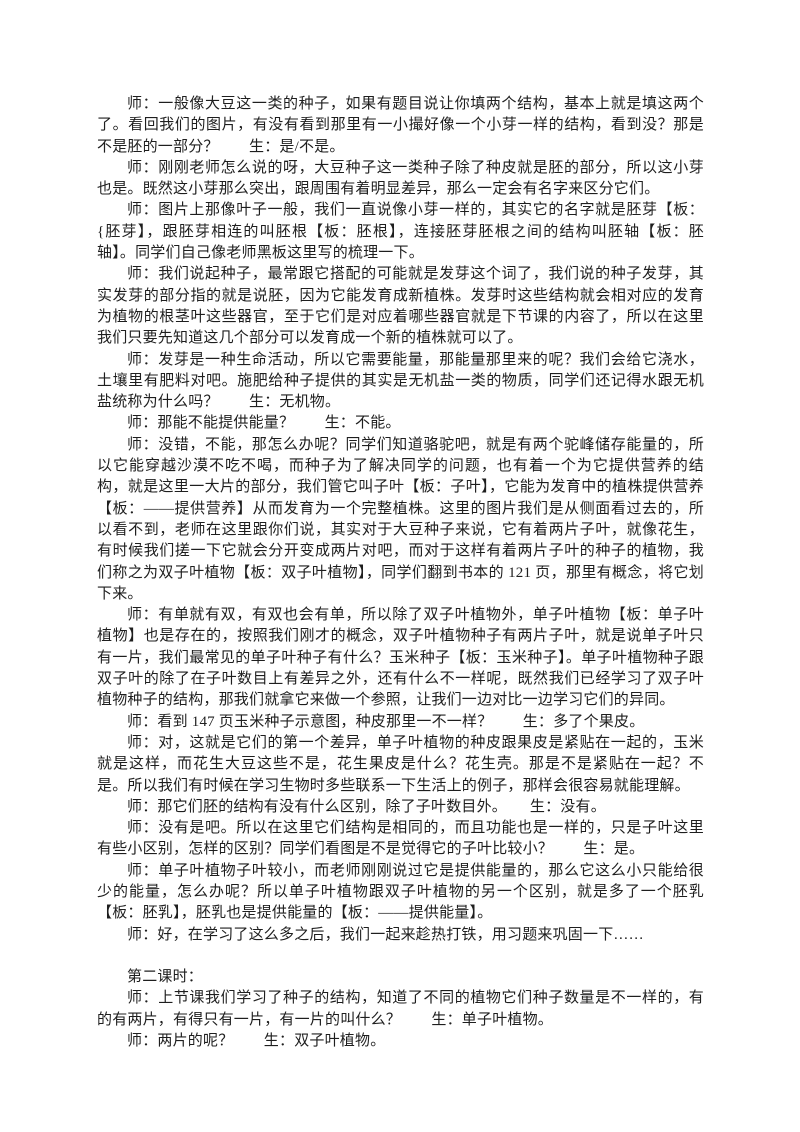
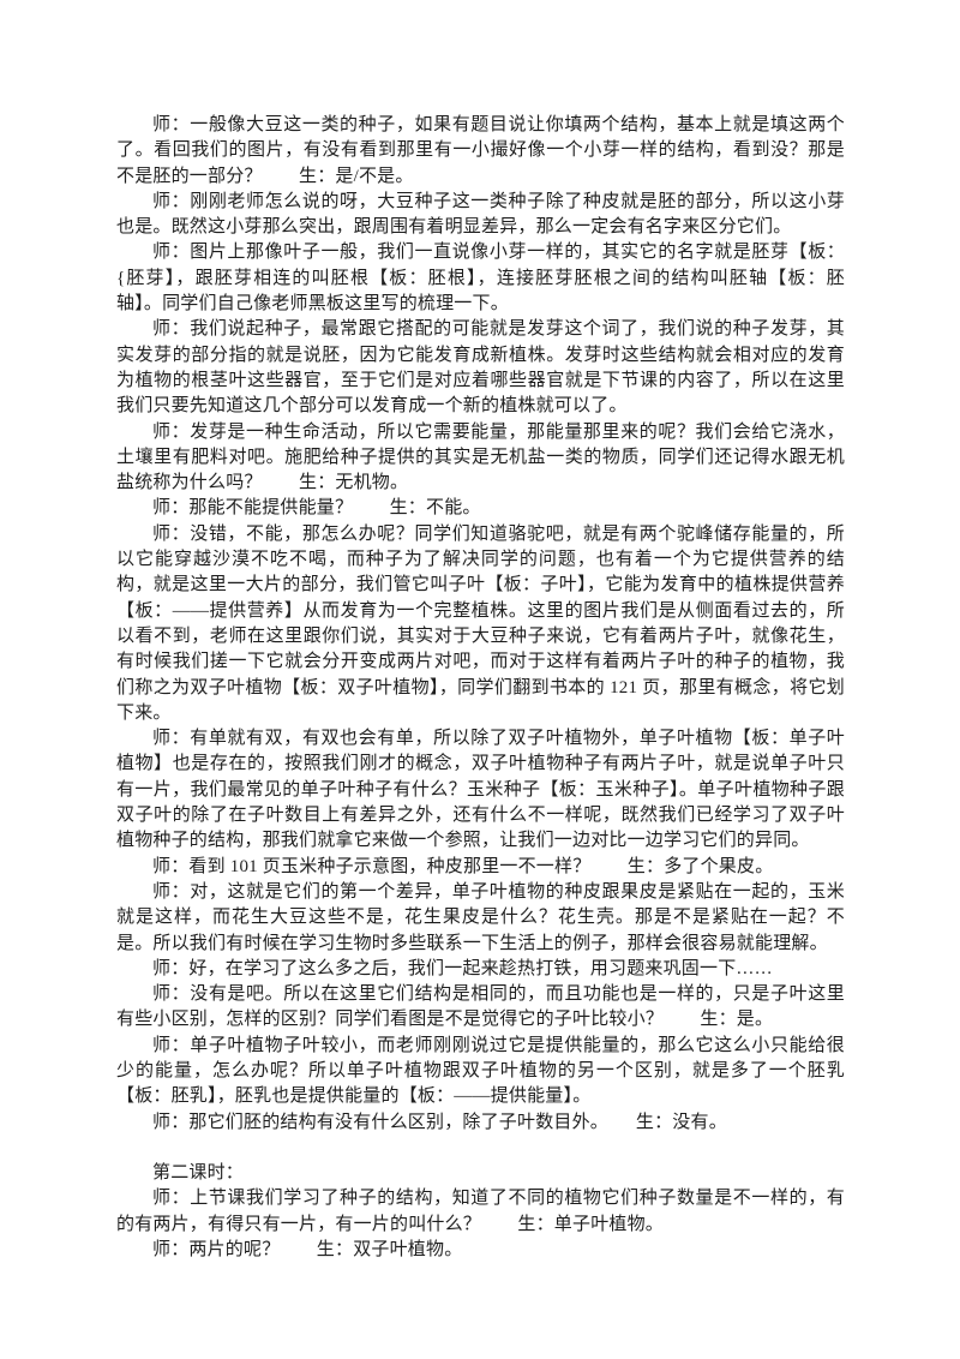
  师：一般像大豆这一类的种子，如果有题目说让你填两个结构，基本上就是填这两个了。看回我们的图片，有没有看到那里有一小撮好像一个小芽一样的结构，看到没？那是不是胚的一部分？ 生：是/不是。
  师：刚刚老师怎么说的呀，大豆种子这一类种子除了种皮就是胚的部分，所以这小芽也是。既然这小芽那么突出，跟周围有着明显差异，那么一定会有名字来区分它们。
  师：图片上那像叶子一般，我们一直说像小芽一样的，其实它的名字就是胚芽【板：{胚芽】，跟胚芽相连的叫胚根【板：胚根】，连接胚芽胚根之间的结构叫胚轴【板：胚轴】。同学们自己像老师黑板这里写的梳理一下。
  师：我们说起种子，最常跟它搭配的可能就是发芽这个词了，我们说的种子发芽，其实发芽的部分指的就是说胚，因为它能发育成新植株。发芽时这些结构就会相对应的发育为植物的根茎叶这些器官，至于它们是对应着哪些器官就是下节课的内容了，所以在这里我们只要先知道这几个部分可以发育成一个新的植株就可以了。
  师：发芽是一种生命活动，所以它需要能量，那能量那里来的呢？我们会给它浇水，土壤里有肥料对吧。施肥给种子提供的其实是无机盐一类的物质，同学们还记得水跟无机盐统称为什么吗？ 生：无机物。
  师：那能不能提供能量？ 生：不能。
  师：没错，不能，那怎么办呢？同学们知道骆驼吧，就是有两个驼峰储存能量的，所以它能穿越沙漠不吃不喝，而种子为了解决同学的问题，也有着一个为它提供营养的结构，就是这里一大片的部分，我们管它叫子叶【板：子叶】，它能为发育中的植株提供营养【板：——提供营养】从而发育为一个完整植株。这里的图片我们是从侧面看过去的，所以看不到，老师在这里跟你们说，其实对于大豆种子来说，它有着两片子叶，就像花生，有时候我们搓一下它就会分开变成两片对吧，而对于这样有着两片子叶的种子的植物，我们称之为双子叶植物【板：双子叶植物】，同学们翻到书本的 121 页，那里有概念，将它划下来。
  师：有单就有双，有双也会有单，所以除了双子叶植物外，单子叶植物【板：单子叶植物】也是存在的，按照我们刚才的概念，双子叶植物种子有两片子叶，就是说单子叶只有一片，我们最常见的单子叶种子有什么？玉米种子【板：玉米种子】。单子叶植物种子跟双子叶的除了在子叶数目上有差异之外，还有什么不一样呢，既然我们已经学习了双子叶植物种子的结构，那我们就拿它来做一个参照，让我们一边对比一边学习它们的异同。
- 师：看到 147 页玉米种子示意图，种皮那里一不一样？ 生：多了个果皮。
+ 师：看到 101 页玉米种子示意图，种皮那里一不一样？ 生：多了个果皮。
  师：对，这就是它们的第一个差异，单子叶植物的种皮跟果皮是紧贴在一起的，玉米就是这样，而花生大豆这些不是，花生果皮是什么？花生壳。那是不是紧贴在一起？不是。所以我们有时候在学习生物时多些联系一下生活上的例子，那样会很容易就能理解。
- 师：那它们胚的结构有没有什么区别，除了子叶数目外。 生：没有。
+ 师：好，在学习了这么多之后，我们一起来趁热打铁，用习题来巩固一下……
  师：没有是吧。所以在这里它们结构是相同的，而且功能也是一样的，只是子叶这里有些小区别，怎样的区别？同学们看图是不是觉得它的子叶比较小？ 生：是。
  师：单子叶植物子叶较小，而老师刚刚说过它是提供能量的，那么它这么小只能给很少的能量，怎么办呢？所以单子叶植物跟双子叶植物的另一个区别，就是多了一个胚乳【板：胚乳】，胚乳也是提供能量的【板：——提供能量】。
- 师：好，在学习了这么多之后，我们一起来趁热打铁，用习题来巩固一下……
+ 师：那它们胚的结构有没有什么区别，除了子叶数目外。 生：没有。
  第二课时：
  师：上节课我们学习了种子的结构，知道了不同的植物它们种子数量是不一样的，有的有两片，有得只有一片，有一片的叫什么？ 生：单子叶植物。
  师：两片的呢？ 生：双子叶植物。
